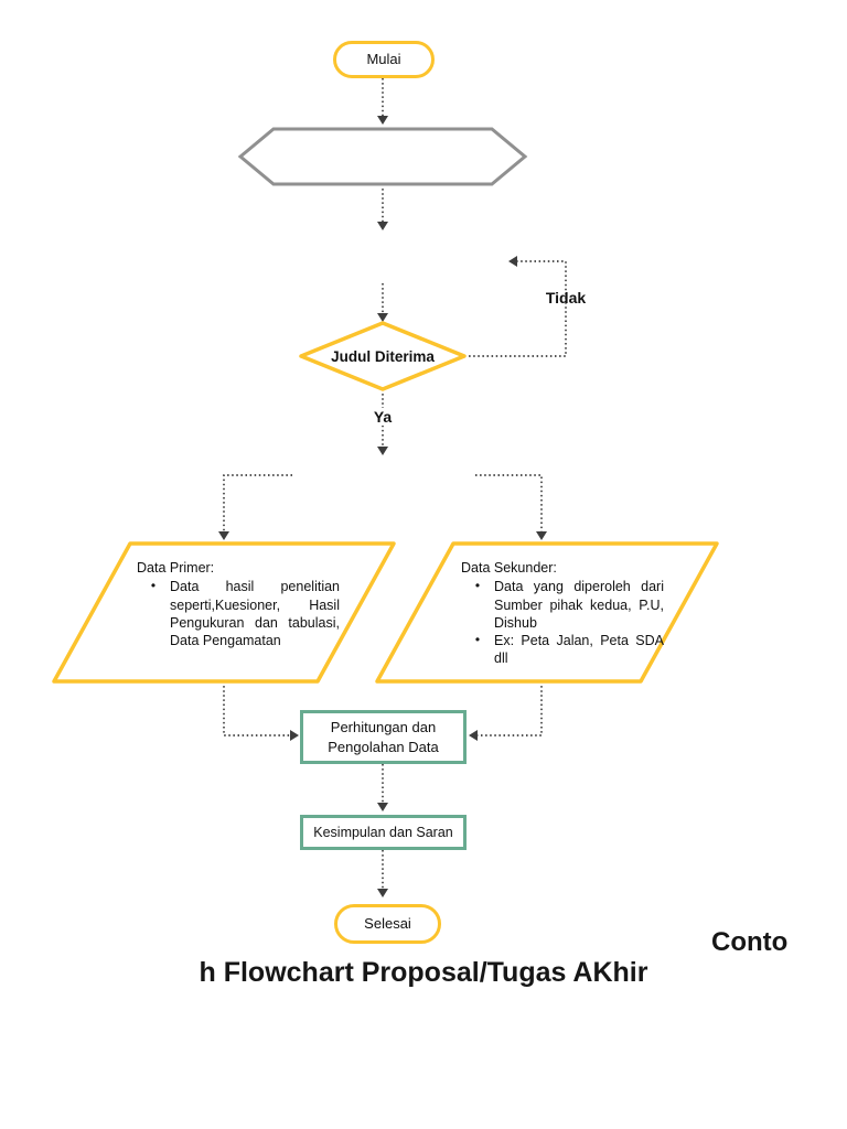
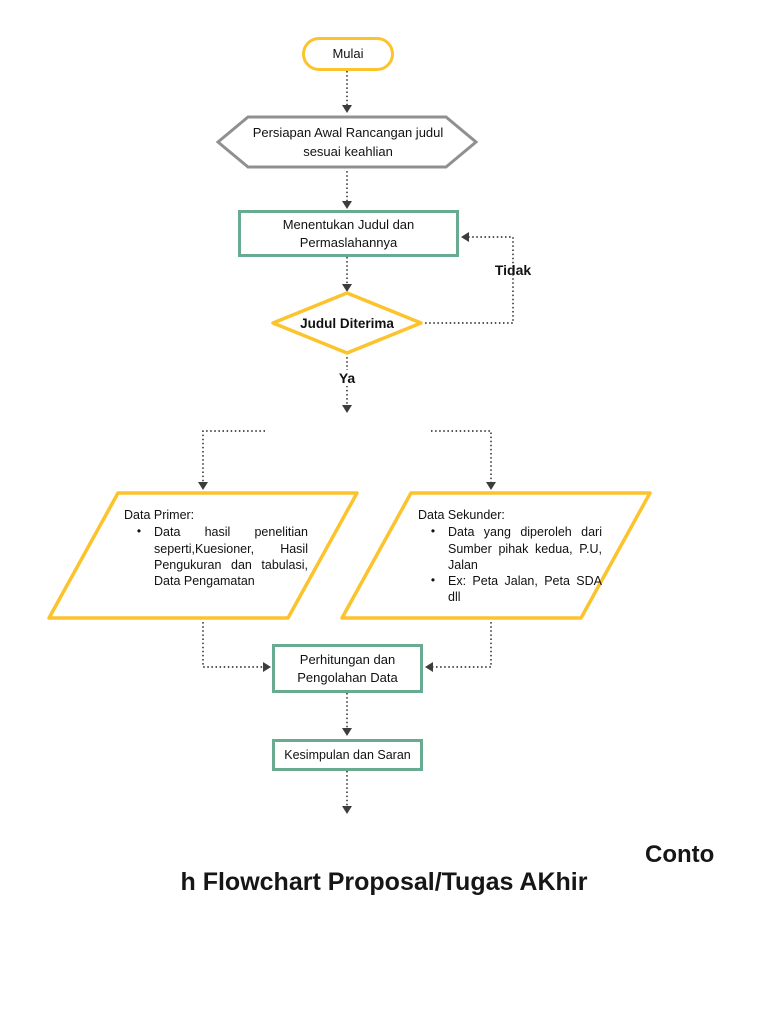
  Mulai
+ Persiapan Awal Rancangan judul
+ sesuai keahlian
+ Menentukan Judul dan
+ Permaslahannya
  Judul Diterima
  Tidak
  Ya
  Data Primer:
  •
  Data hasil penelitian seperti,Kuesioner, Hasil Pengukuran dan tabulasi, Data Pengamatan
  Data Sekunder:
  •
- Data yang diperoleh dari Sumber pihak kedua, P.U, Dishub
+ Data yang diperoleh dari Sumber pihak kedua, P.U, Jalan
  •
  Ex: Peta Jalan, Peta SDA dll
  Perhitungan dan
  Pengolahan Data
  Kesimpulan dan Saran
- Selesai
  Conto
  h Flowchart Proposal/Tugas AKhir
